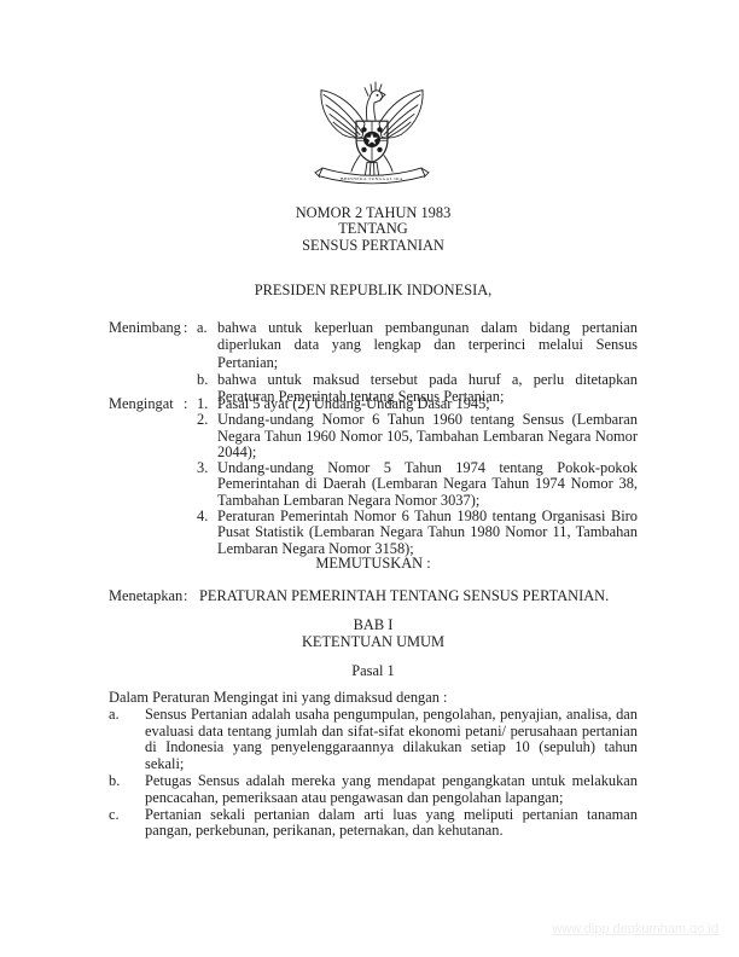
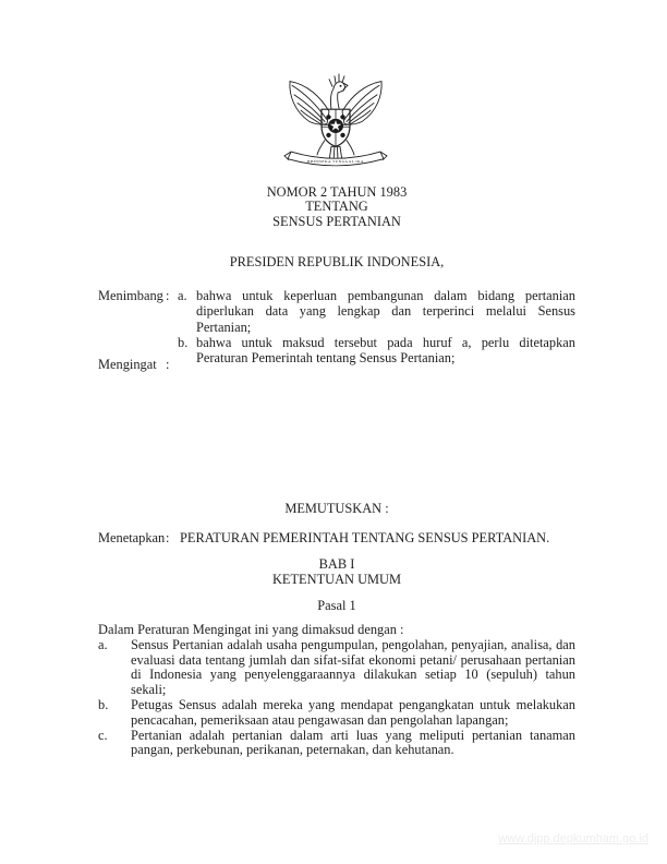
  NOMOR 2 TAHUN 1983
  TENTANG
  SENSUS PERTANIAN
  PRESIDEN REPUBLIK INDONESIA,
  Menimbang
  :
  a.
  bahwa untuk keperluan pembangunan dalam bidang pertanian diperlukan data yang lengkap dan terperinci melalui Sensus Pertanian;
  b.
  bahwa untuk maksud tersebut pada huruf a, perlu ditetapkan Peraturan Pemerintah tentang Sensus Pertanian;
  Mengingat
  :
- 1.
- Pasal 5 ayat (2) Undang-Undang Dasar 1945;
- 2.
- Undang-undang Nomor 6 Tahun 1960 tentang Sensus (Lembaran Negara Tahun 1960 Nomor 105, Tambahan Lembaran Negara Nomor 2044);
- 3.
- Undang-undang Nomor 5 Tahun 1974 tentang Pokok-pokok Pemerintahan di Daerah (Lembaran Negara Tahun 1974 Nomor 38, Tambahan Lembaran Negara Nomor 3037);
- 4.
- Peraturan Pemerintah Nomor 6 Tahun 1980 tentang Organisasi Biro Pusat Statistik (Lembaran Negara Tahun 1980 Nomor 11, Tambahan Lembaran Negara Nomor 3158);
  MEMUTUSKAN :
  Menetapkan
  :
  PERATURAN PEMERINTAH TENTANG SENSUS PERTANIAN.
  BAB I
  KETENTUAN UMUM
  Pasal 1
  Dalam Peraturan Mengingat ini yang dimaksud dengan :
  a.
  Sensus Pertanian adalah usaha pengumpulan, pengolahan, penyajian, analisa, dan evaluasi data tentang jumlah dan sifat-sifat ekonomi petani/ perusahaan pertanian di Indonesia yang penyelenggaraannya dilakukan setiap 10 (sepuluh) tahun sekali;
  b.
  Petugas Sensus adalah mereka yang mendapat pengangkatan untuk melakukan pencacahan, pemeriksaan atau pengawasan dan pengolahan lapangan;
  c.
- Pertanian sekali pertanian dalam arti luas yang meliputi pertanian tanaman pangan, perkebunan, perikanan, peternakan, dan kehutanan.
+ Pertanian adalah pertanian dalam arti luas yang meliputi pertanian tanaman pangan, perkebunan, perikanan, peternakan, dan kehutanan.
